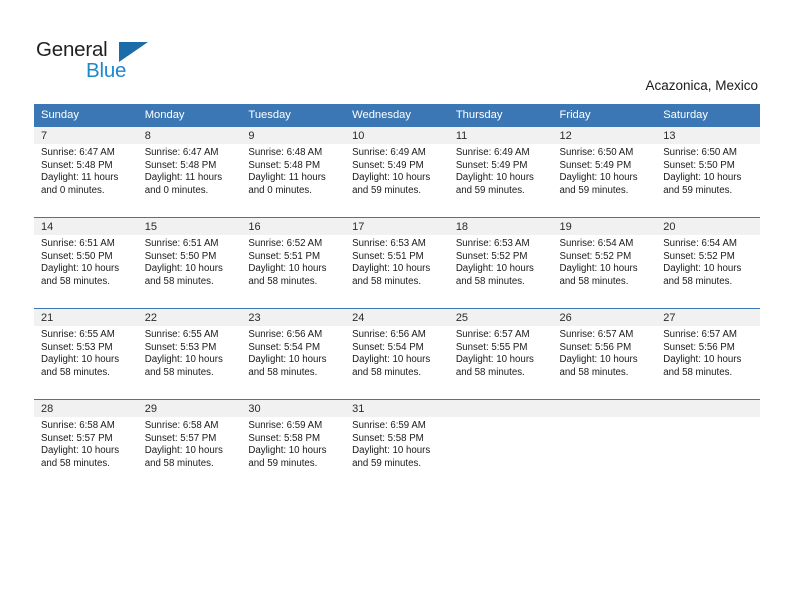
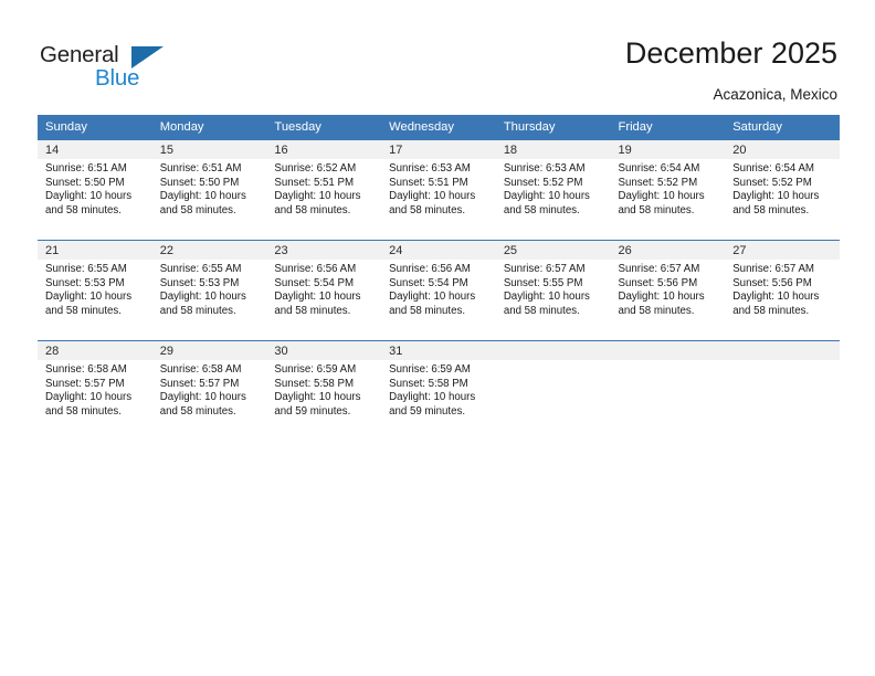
  General
  Blue
+ December 2025
  Acazonica, Mexico
  Sunday	Monday	Tuesday	Wednesday	Thursday	Friday	Saturday
- 7Sunrise: 6:47 AMSunset: 5:48 PMDaylight: 11 hoursand 0 minutes.	8Sunrise: 6:47 AMSunset: 5:48 PMDaylight: 11 hoursand 0 minutes.	9Sunrise: 6:48 AMSunset: 5:48 PMDaylight: 11 hoursand 0 minutes.	10Sunrise: 6:49 AMSunset: 5:49 PMDaylight: 10 hoursand 59 minutes.	11Sunrise: 6:49 AMSunset: 5:49 PMDaylight: 10 hoursand 59 minutes.	12Sunrise: 6:50 AMSunset: 5:49 PMDaylight: 10 hoursand 59 minutes.	13Sunrise: 6:50 AMSunset: 5:50 PMDaylight: 10 hoursand 59 minutes.
  14Sunrise: 6:51 AMSunset: 5:50 PMDaylight: 10 hoursand 58 minutes.	15Sunrise: 6:51 AMSunset: 5:50 PMDaylight: 10 hoursand 58 minutes.	16Sunrise: 6:52 AMSunset: 5:51 PMDaylight: 10 hoursand 58 minutes.	17Sunrise: 6:53 AMSunset: 5:51 PMDaylight: 10 hoursand 58 minutes.	18Sunrise: 6:53 AMSunset: 5:52 PMDaylight: 10 hoursand 58 minutes.	19Sunrise: 6:54 AMSunset: 5:52 PMDaylight: 10 hoursand 58 minutes.	20Sunrise: 6:54 AMSunset: 5:52 PMDaylight: 10 hoursand 58 minutes.
  21Sunrise: 6:55 AMSunset: 5:53 PMDaylight: 10 hoursand 58 minutes.	22Sunrise: 6:55 AMSunset: 5:53 PMDaylight: 10 hoursand 58 minutes.	23Sunrise: 6:56 AMSunset: 5:54 PMDaylight: 10 hoursand 58 minutes.	24Sunrise: 6:56 AMSunset: 5:54 PMDaylight: 10 hoursand 58 minutes.	25Sunrise: 6:57 AMSunset: 5:55 PMDaylight: 10 hoursand 58 minutes.	26Sunrise: 6:57 AMSunset: 5:56 PMDaylight: 10 hoursand 58 minutes.	27Sunrise: 6:57 AMSunset: 5:56 PMDaylight: 10 hoursand 58 minutes.
  28Sunrise: 6:58 AMSunset: 5:57 PMDaylight: 10 hoursand 58 minutes.	29Sunrise: 6:58 AMSunset: 5:57 PMDaylight: 10 hoursand 58 minutes.	30Sunrise: 6:59 AMSunset: 5:58 PMDaylight: 10 hoursand 59 minutes.	31Sunrise: 6:59 AMSunset: 5:58 PMDaylight: 10 hoursand 59 minutes.
